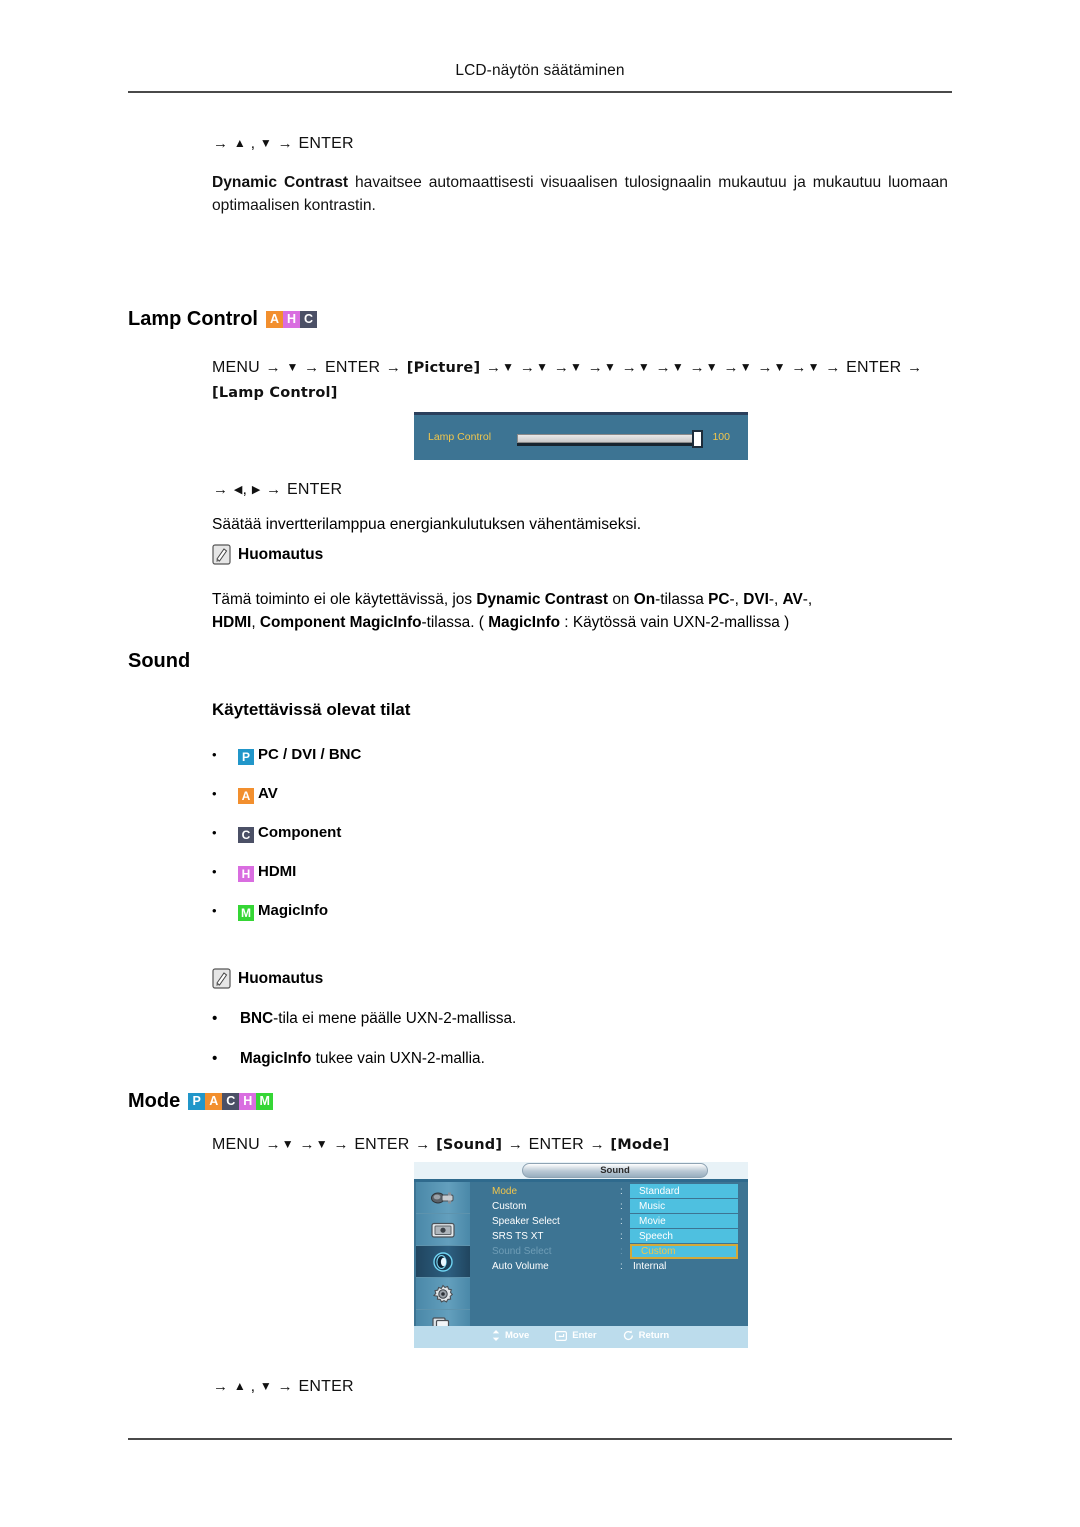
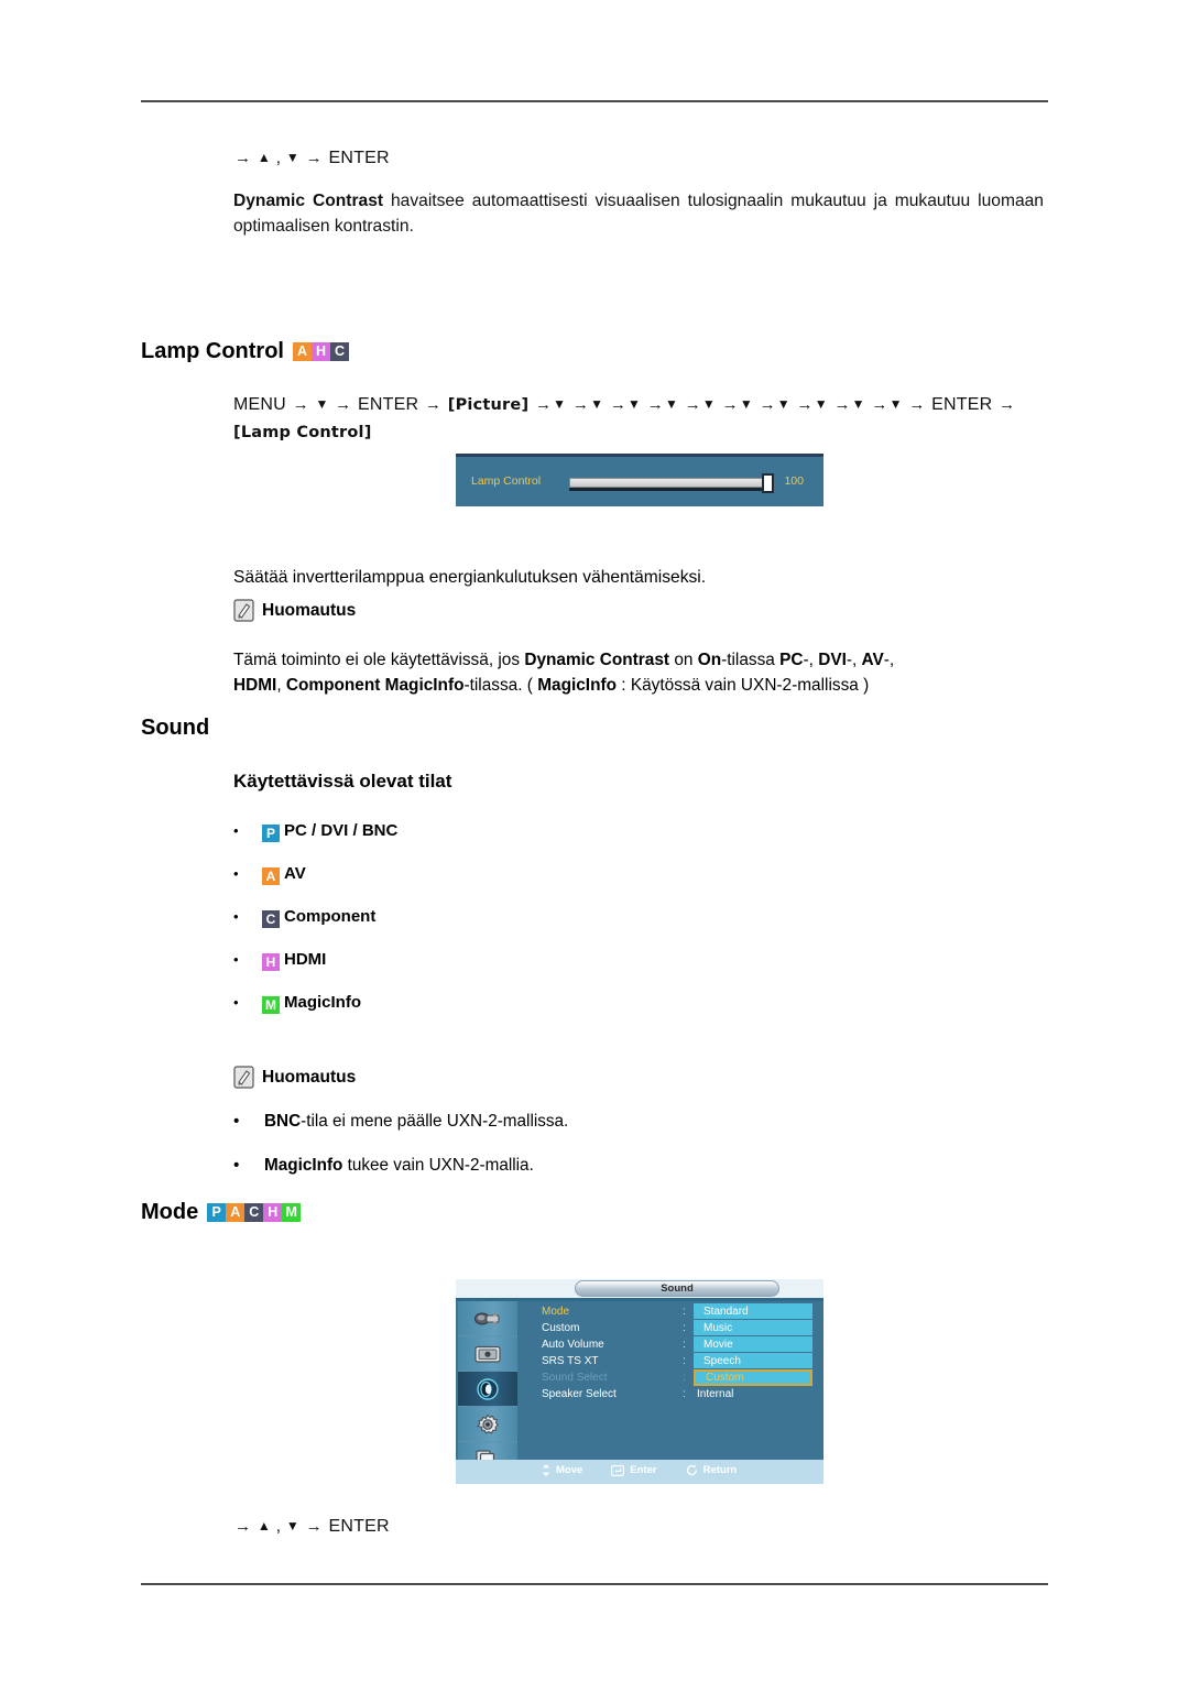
- LCD-näytön säätäminen
  → ▲ , ▼ → ENTER
  Dynamic Contrast havaitsee automaattisesti visuaalisen tulosignaalin mukautuu ja mukautuu luomaan optimaalisen kontrastin.
  Lamp Control
  A
  H
  C
  MENU → ▼ → ENTER → [Picture] →▼ →▼ →▼ →▼ →▼ →▼ →▼ →▼ →▼ →▼ → ENTER → [Lamp Control]
  Lamp Control
  100
- → ◀, ▶ → ENTER
  Säätää invertterilamppua energiankulutuksen vähentämiseksi.
  Huomautus
  Tämä toiminto ei ole käytettävissä, jos Dynamic Contrast on On-tilassa PC-, DVI-, AV-,
  HDMI, Component MagicInfo-tilassa. ( MagicInfo : Käytössä vain UXN-2-mallissa )
  Sound
  Käytettävissä olevat tilat
  •
  P PC / DVI / BNC
  •
  A AV
  •
  C Component
  •
  H HDMI
  •
  M MagicInfo
  Huomautus
  •
  BNC-tila ei mene päälle UXN-2-mallissa.
  •
  MagicInfo tukee vain UXN-2-mallia.
  Mode
  P
  A
  C
  H
  M
- MENU →▼ →▼ → ENTER → [Sound] → ENTER → [Mode]
  Sound
  Mode
  Custom
- Speaker Select
+ Auto Volume
  SRS TS XT
  Sound Select
- Auto Volume
+ Speaker Select
  :
  :
  :
  :
  :
  :
  Internal
  Standard
  Music
  Movie
  Speech
  Custom
  Move
  Enter
  Return
  → ▲ , ▼ → ENTER
